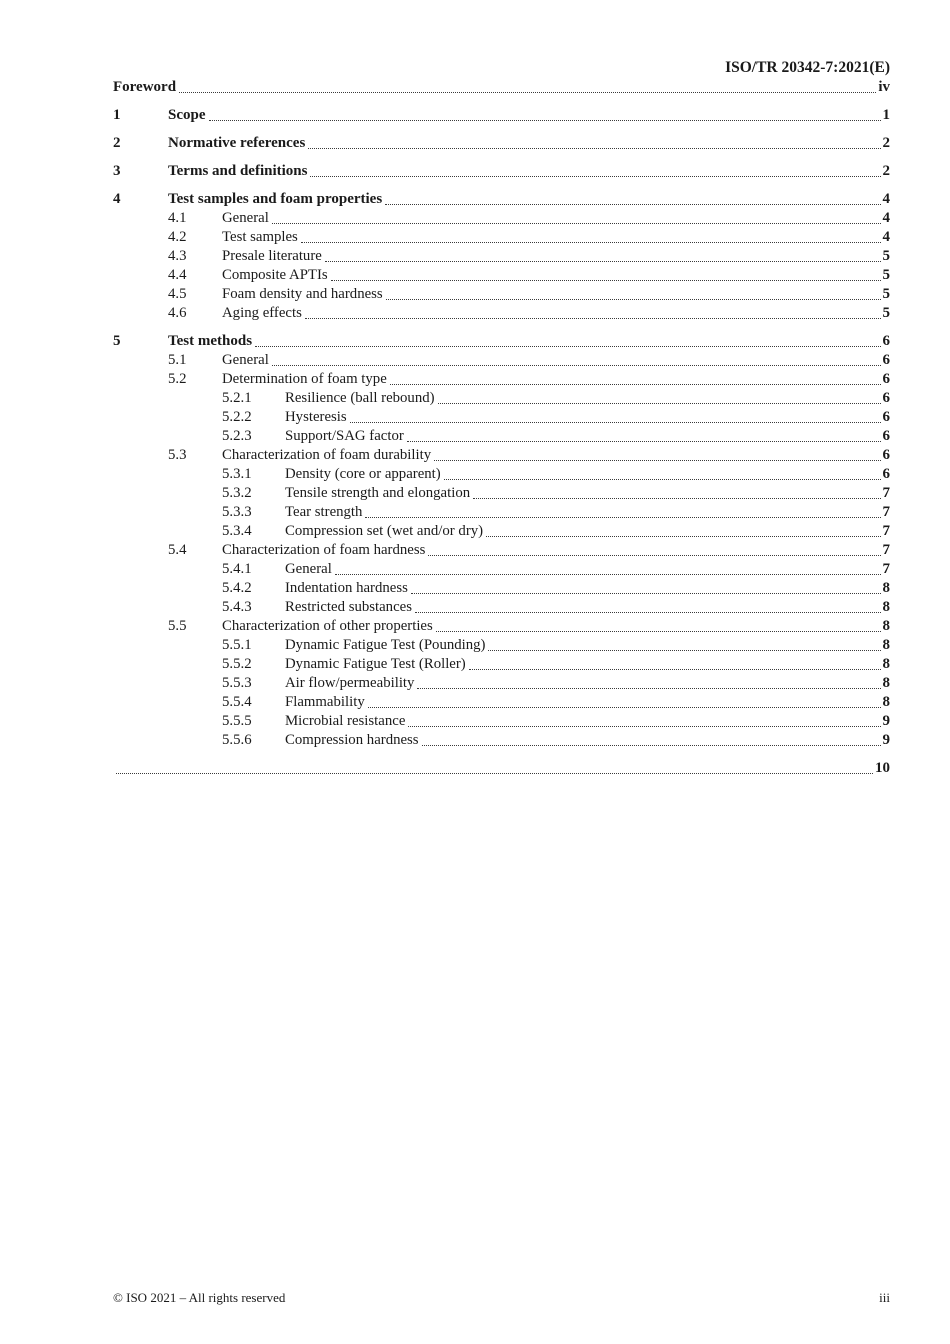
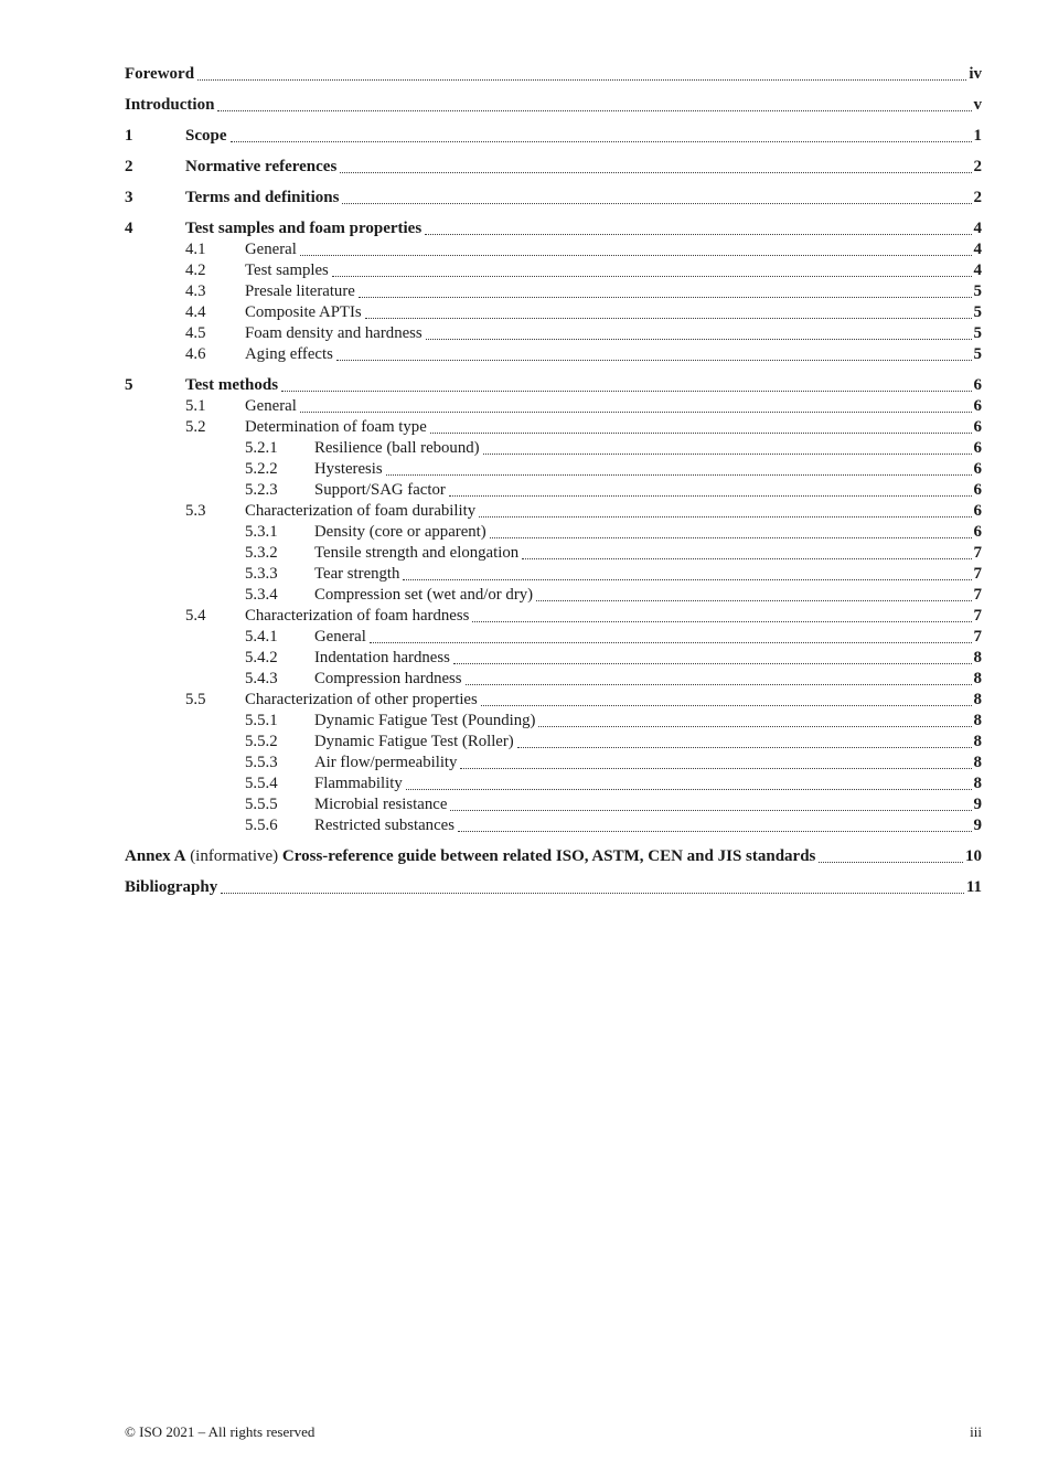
- ISO/TR 20342-7:2021(E)
  Foreword
  iv
+ Introduction
+ v
  1
  Scope
  1
  2
  Normative references
  2
  3
  Terms and definitions
  2
  4
  Test samples and foam properties
  4
  4.1
  General
  4
  4.2
  Test samples
  4
  4.3
  Presale literature
  5
  4.4
  Composite APTIs
  5
  4.5
  Foam density and hardness
  5
  4.6
  Aging effects
  5
  5
  Test methods
  6
  5.1
  General
  6
  5.2
  Determination of foam type
  6
  5.2.1
  Resilience (ball rebound)
  6
  5.2.2
  Hysteresis
  6
  5.2.3
  Support/SAG factor
  6
  5.3
  Characterization of foam durability
  6
  5.3.1
  Density (core or apparent)
  6
  5.3.2
  Tensile strength and elongation
  7
  5.3.3
  Tear strength
  7
  5.3.4
  Compression set (wet and/or dry)
  7
  5.4
  Characterization of foam hardness
  7
  5.4.1
  General
  7
  5.4.2
  Indentation hardness
  8
  5.4.3
- Restricted substances
+ Compression hardness
  8
  5.5
  Characterization of other properties
  8
  5.5.1
  Dynamic Fatigue Test (Pounding)
  8
  5.5.2
  Dynamic Fatigue Test (Roller)
  8
  5.5.3
  Air flow/permeability
  8
  5.5.4
  Flammability
  8
  5.5.5
  Microbial resistance
  9
  5.5.6
- Compression hardness
+ Restricted substances
  9
+ Annex A (informative) Cross-reference guide between related ISO, ASTM, CEN and JIS standards
  10
+ Bibliography
+ 11
  © ISO 2021 – All rights reserved
  iii
